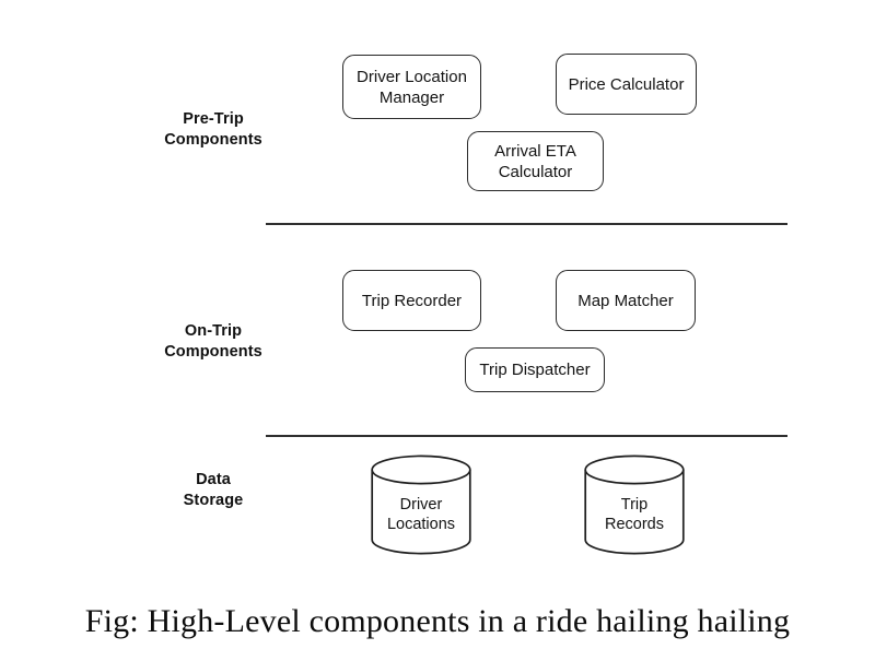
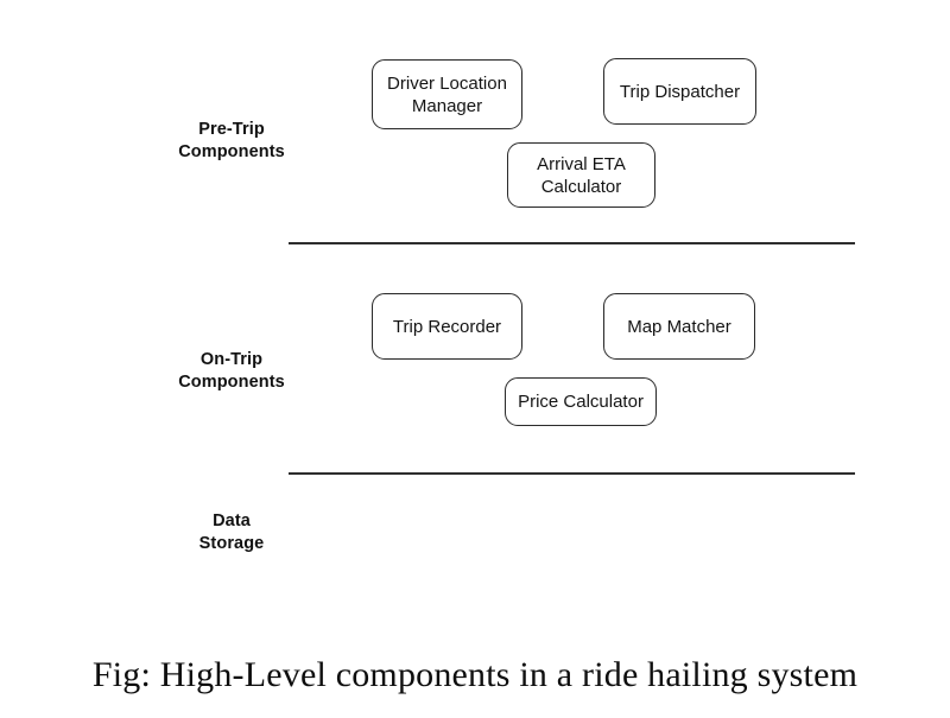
  Pre-Trip
  Components
  Driver Location
  Manager
- Price Calculator
+ Trip Dispatcher
  Arrival ETA
  Calculator
  On-Trip
  Components
  Trip Recorder
  Map Matcher
- Trip Dispatcher
+ Price Calculator
  Data
  Storage
- Driver
- Locations
- Trip
- Records
- Fig: High-Level components in a ride hailing hailing
+ Fig: High-Level components in a ride hailing system
